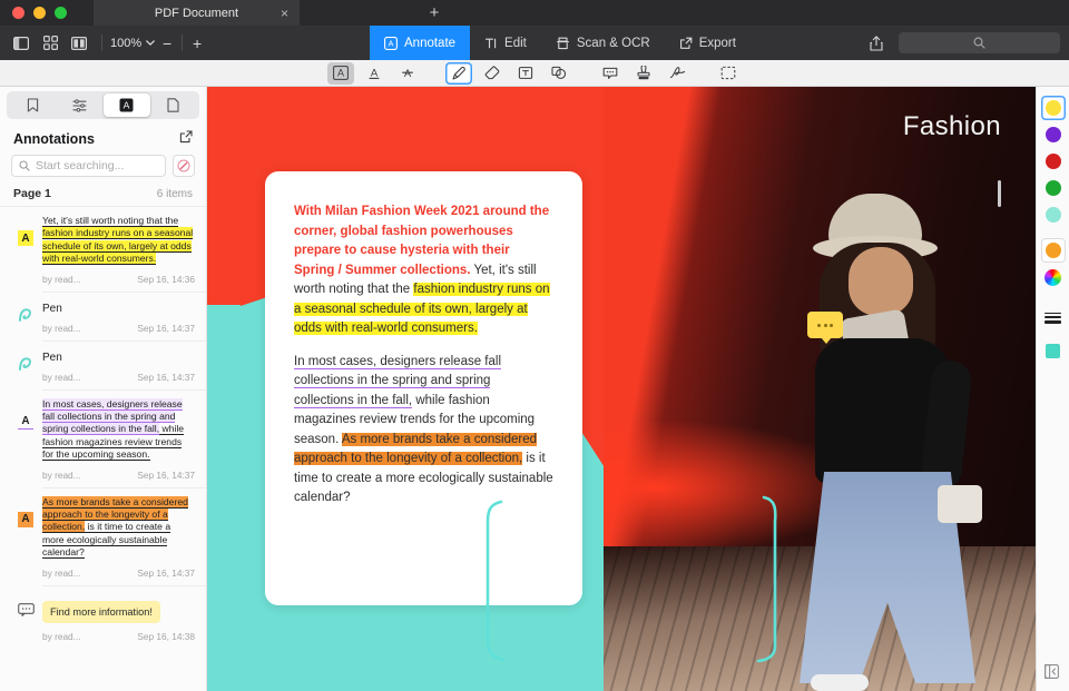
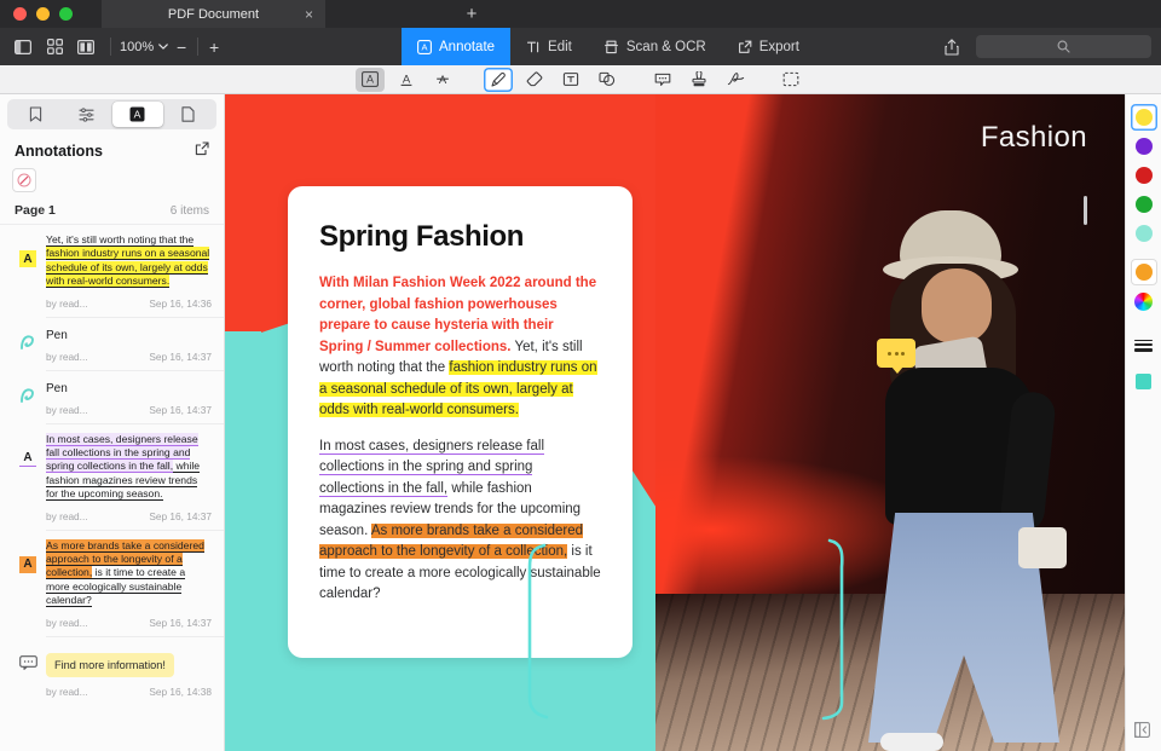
  PDF Document
  ×
  +
  100%
  −
  +
  A
  Annotate
  Edit
  Scan & OCR
  Export
  A
  A
  A
  A
  Annotations
- Start searching...
  Page 1
  6 items
  A
  Yet, it's still worth noting that the fashion industry runs on a seasonal schedule of its own, largely at odds with real-world consumers.
  by read...
  Sep 16, 14:36
  Pen
  by read...
  Sep 16, 14:37
  Pen
  by read...
  Sep 16, 14:37
  A
  In most cases, designers release fall collections in the spring and spring collections in the fall, while fashion magazines review trends for the upcoming season.
  by read...
  Sep 16, 14:37
  A
  As more brands take a considered approach to the longevity of a collection, is it time to create a more ecologically sustainable calendar?
  by read...
  Sep 16, 14:37
  Find more information!
  by read...
  Sep 16, 14:38
  Fashion
+ Spring Fashion
- With Milan Fashion Week 2021 around the corner, global fashion powerhouses prepare to cause hysteria with their Spring / Summer collections. Yet, it's still worth noting that the fashion industry runs on a seasonal schedule of its own, largely at odds with real-world consumers.
+ With Milan Fashion Week 2022 around the corner, global fashion powerhouses prepare to cause hysteria with their Spring / Summer collections. Yet, it's still worth noting that the fashion industry runs on a seasonal schedule of its own, largely at odds with real-world consumers.
  In most cases, designers release fall collections in the spring and spring collections in the fall, while fashion magazines review trends for the upcoming season. As more brands take a considered approach to the longevity of a collection, is it time to create a more ecologically sustainable calendar?
